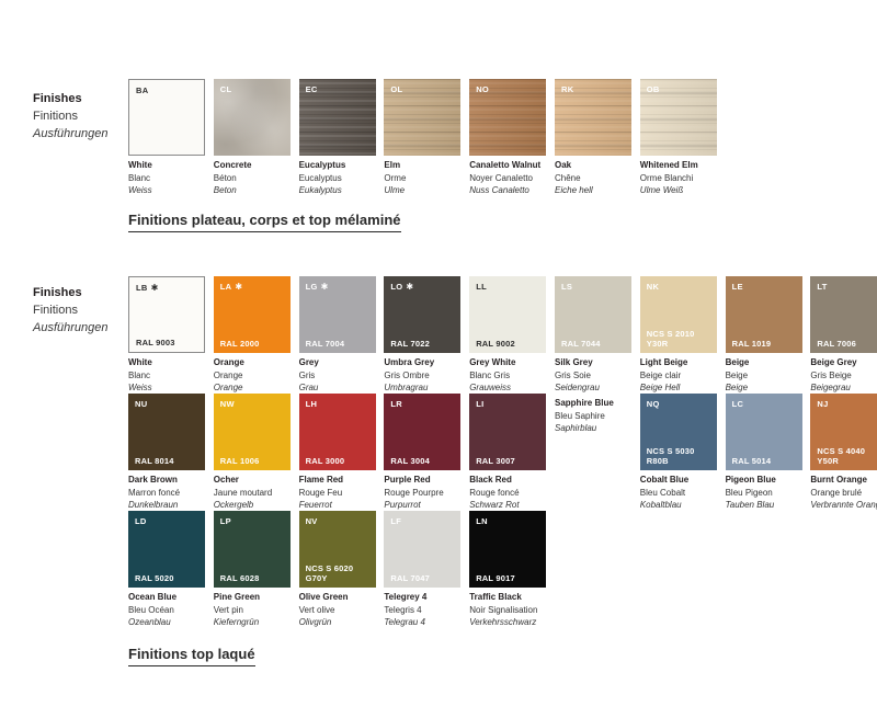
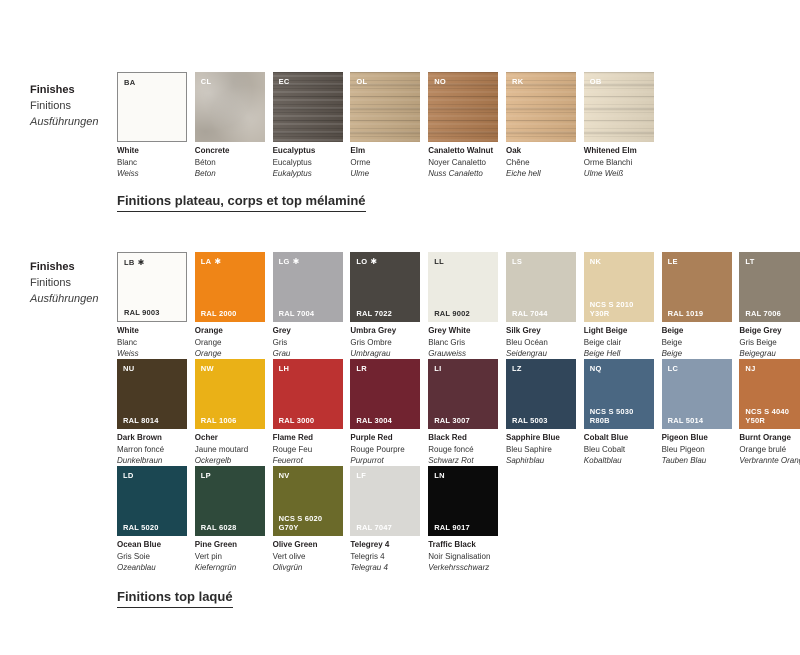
  Finishes
  Finitions
  Ausführungen
  BA
  White
  Blanc
  Weiss
  CL
  Concrete
  Béton
  Beton
  EC
  Eucalyptus
  Eucalyptus
  Eukalyptus
  OL
  Elm
  Orme
  Ulme
  NO
  Canaletto Walnut
  Noyer Canaletto
  Nuss Canaletto
  RK
  Oak
  Chêne
  Eiche hell
  OB
  Whitened Elm
  Orme Blanchi
  Ulme Weiß
  Finitions plateau, corps et top mélaminé
  Finishes
  Finitions
  Ausführungen
  LB ✱
  RAL 9003
  White
  Blanc
  Weiss
  LA ✱
  RAL 2000
  Orange
  Orange
  Orange
  LG ✱
  RAL 7004
  Grey
  Gris
  Grau
  LO ✱
  RAL 7022
  Umbra Grey
  Gris Ombre
  Umbragrau
  LL
  RAL 9002
  Grey White
  Blanc Gris
  Grauweiss
  LS
  RAL 7044
  Silk Grey
- Gris Soie
+ Bleu Océan
  Seidengrau
  NK
  NCS S 2010
  Y30R
  Light Beige
  Beige clair
  Beige Hell
  LE
  RAL 1019
  Beige
  Beige
  Beige
  LT
  RAL 7006
  Beige Grey
  Gris Beige
  Beigegrau
  NU
  RAL 8014
  Dark Brown
  Marron foncé
  Dunkelbraun
  NW
  RAL 1006
  Ocher
  Jaune moutard
  Ockergelb
  LH
  RAL 3000
  Flame Red
  Rouge Feu
  Feuerrot
  LR
  RAL 3004
  Purple Red
  Rouge Pourpre
  Purpurrot
  LI
  RAL 3007
  Black Red
  Rouge foncé
  Schwarz Rot
+ LZ
+ RAL 5003
  Sapphire Blue
  Bleu Saphire
  Saphirblau
  NQ
  NCS S 5030
  R80B
  Cobalt Blue
  Bleu Cobalt
  Kobaltblau
  LC
  RAL 5014
  Pigeon Blue
  Bleu Pigeon
  Tauben Blau
  NJ
  NCS S 4040
  Y50R
  Burnt Orange
  Orange brulé
  Verbrannte Oran
  LD
  RAL 5020
  Ocean Blue
- Bleu Océan
+ Gris Soie
  Ozeanblau
  LP
  RAL 6028
  Pine Green
  Vert pin
  Kieferngrün
  NV
  NCS S 6020
  G70Y
  Olive Green
  Vert olive
  Olivgrün
  LF
  RAL 7047
  Telegrey 4
  Telegris 4
  Telegrau 4
  LN
  RAL 9017
  Traffic Black
  Noir Signalisation
  Verkehrsschwarz
  Finitions top laqué
